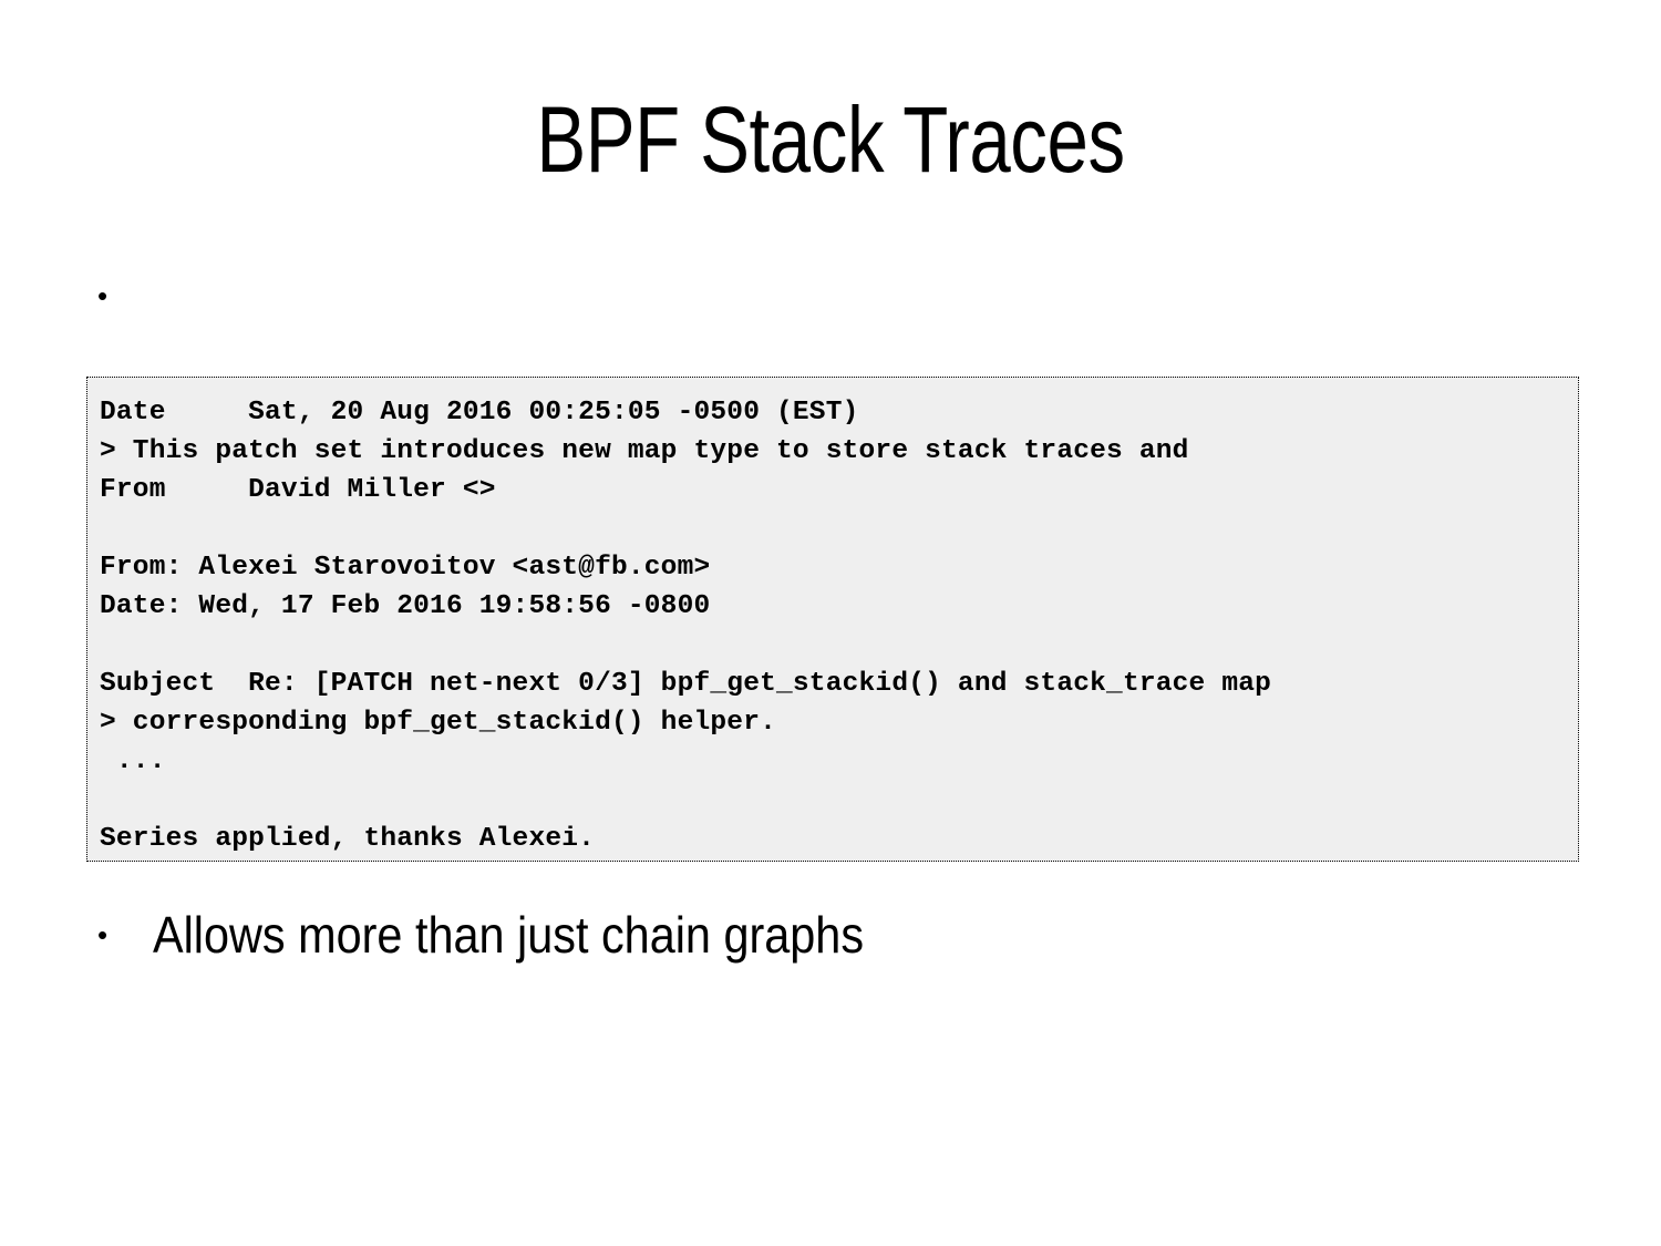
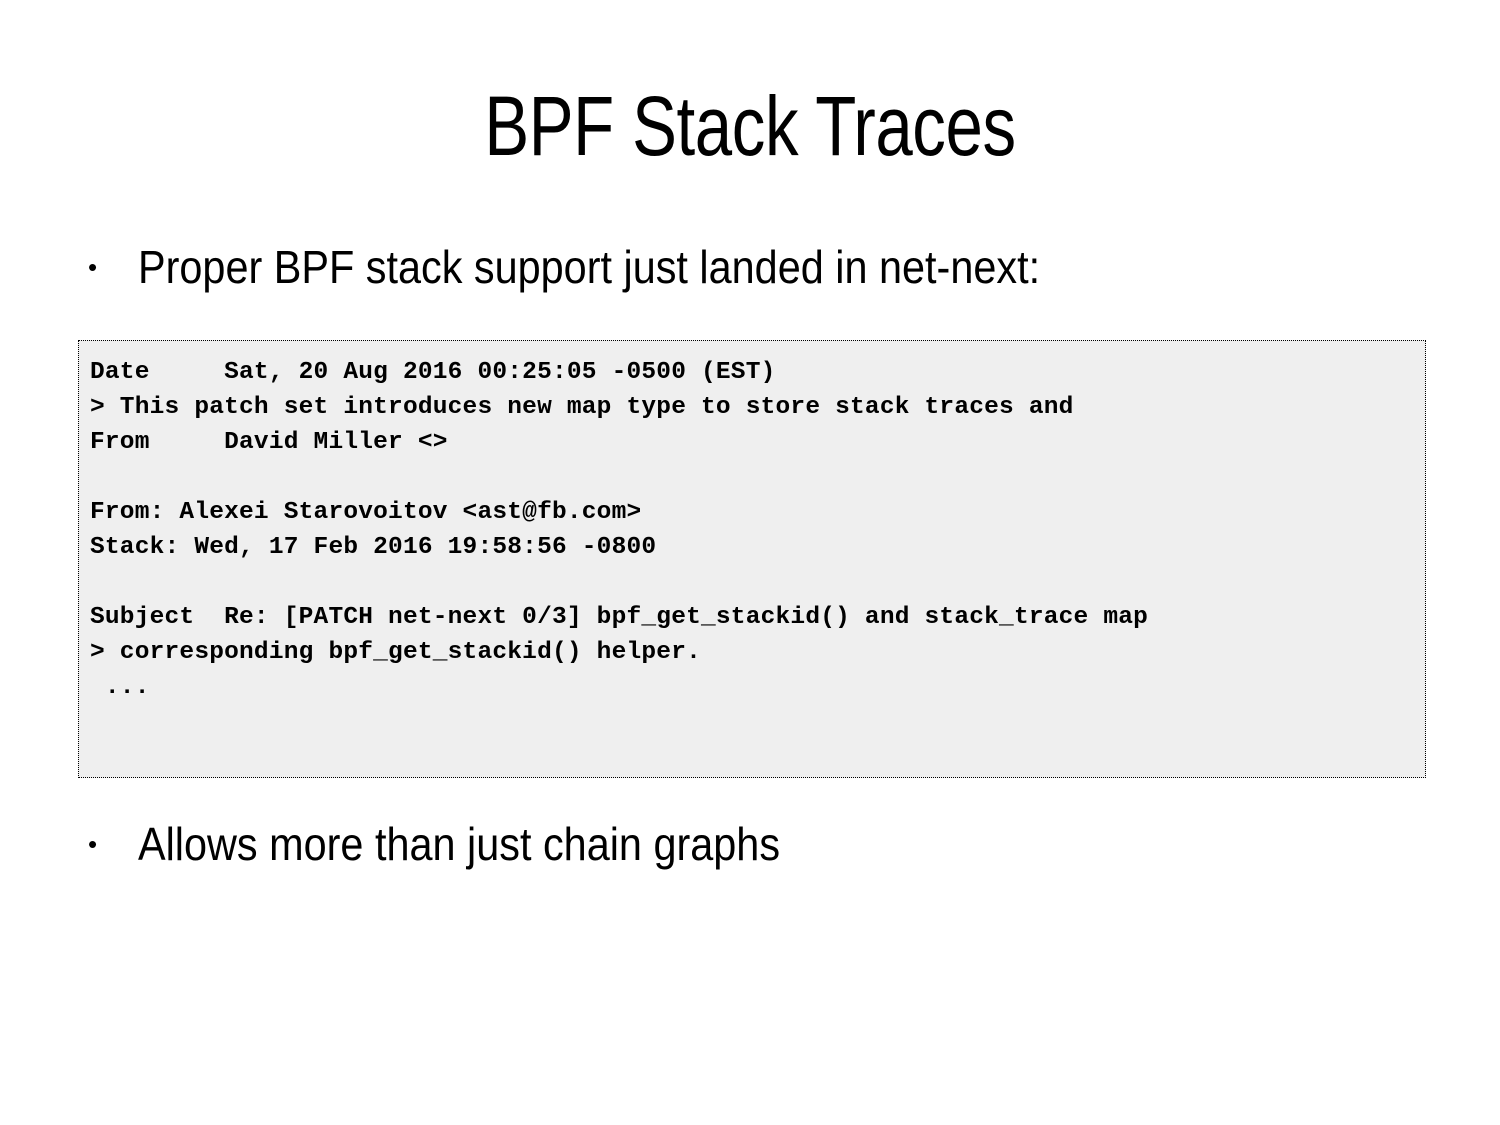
  BPF Stack Traces
  •
+ Proper BPF stack support just landed in net-next:
  Date Sat, 20 Aug 2016 00:25:05 -0500 (EST)
  > This patch set introduces new map type to store stack traces and
  From David Miller <>
  From: Alexei Starovoitov <ast@fb.com>
- Date: Wed, 17 Feb 2016 19:58:56 -0800
+ Stack: Wed, 17 Feb 2016 19:58:56 -0800
  Subject Re: [PATCH net-next 0/3] bpf_get_stackid() and stack_trace map
  > corresponding bpf_get_stackid() helper.
  ...
- Series applied, thanks Alexei.
  •
  Allows more than just chain graphs
